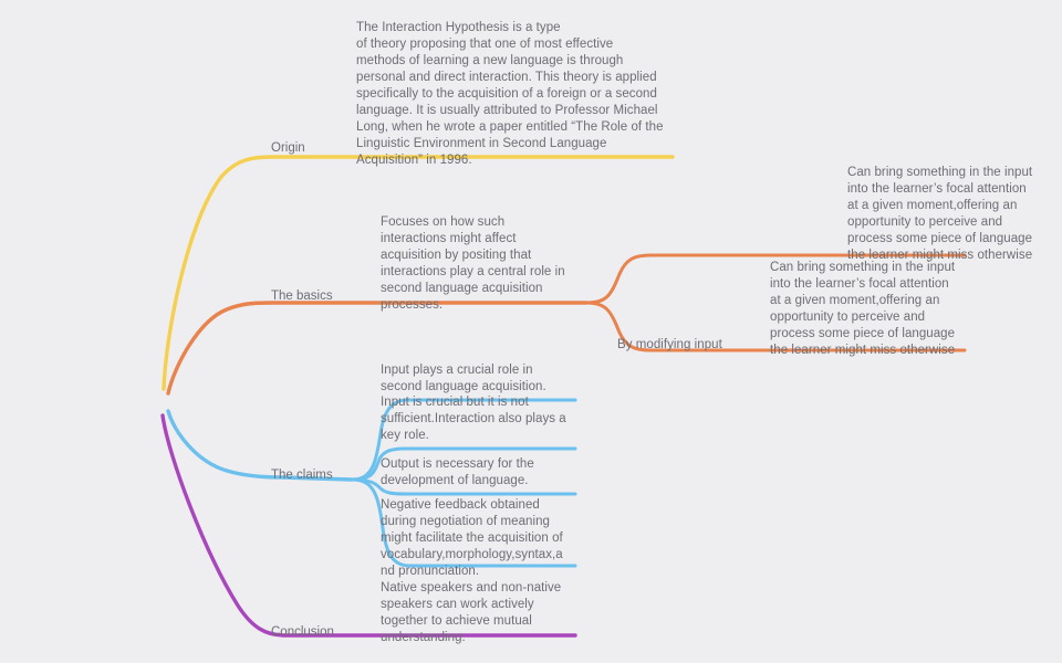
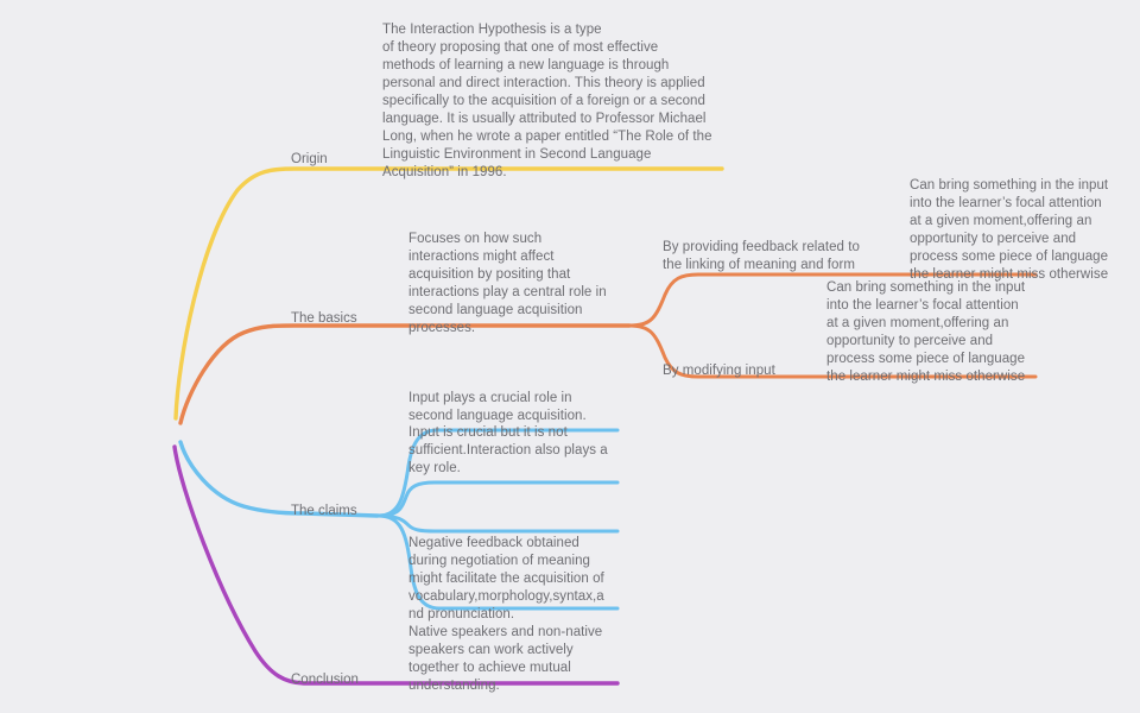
  Origin
  The Interaction Hypothesis is a type
  of theory proposing that one of most effective
  methods of learning a new language is through
  personal and direct interaction. This theory is applied
  specifically to the acquisition of a foreign or a second
  language. It is usually attributed to Professor Michael
  Long, when he wrote a paper entitled “The Role of the
  Linguistic Environment in Second Language
  Acquisition” in 1996.
  The basics
  Focuses on how such
  interactions might affect
  acquisition by positing that
  interactions play a central role in
  second language acquisition
  processes.
+ By providing feedback related to
+ the linking of meaning and form
  Can bring something in the input
  into the learner’s focal attention
  at a given moment,offering an
  opportunity to perceive and
  process some piece of language
  the learner might miss otherwise
  By modifying input
  Can bring something in the input
  into the learner’s focal attention
  at a given moment,offering an
  opportunity to perceive and
  process some piece of language
  the learner might miss otherwise
  The claims
  Input plays a crucial role in
  second language acquisition.
  Input is crucial but it is not
  sufficient.Interaction also plays a
  key role.
- Output is necessary for the
- development of language.
  Negative feedback obtained
  during negotiation of meaning
  might facilitate the acquisition of
  vocabulary,morphology,syntax,a
  nd pronunciation.
  Conclusion
  Native speakers and non-native
  speakers can work actively
  together to achieve mutual
  understanding.
